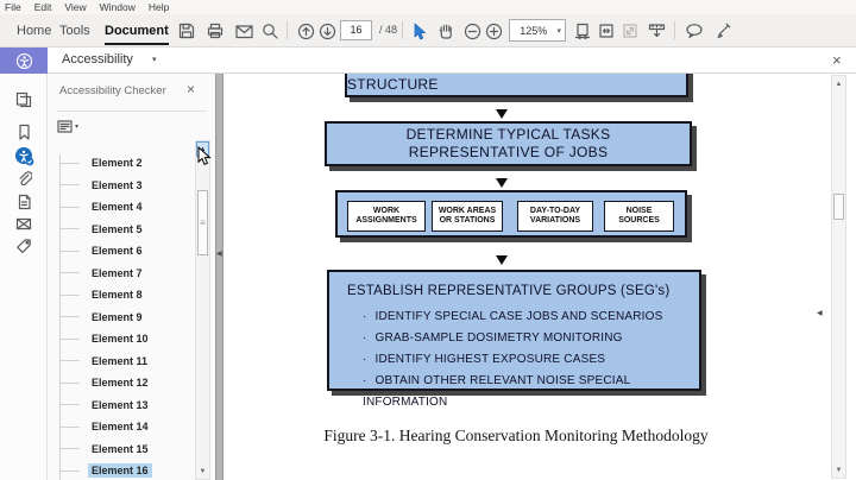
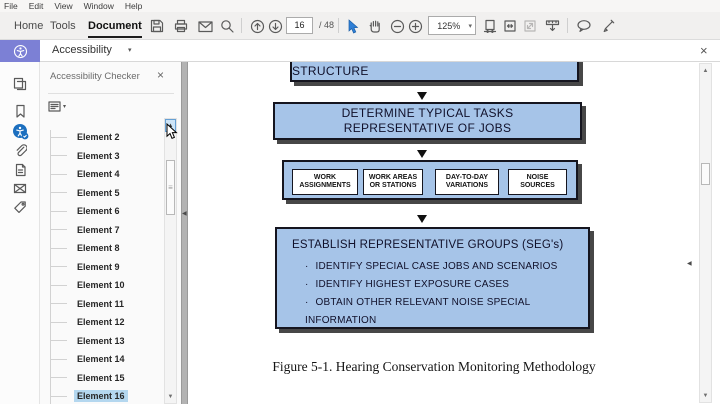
  File
  Edit
  View
  Window
  Help
  Home
  Tools
  Document
  16
  / 48
  125%
  Accessibility
  ×
  Accessibility Checker
  ×
  Element 2
  Element 3
  Element 4
  Element 5
  Element 6
  Element 7
  Element 8
  Element 9
  Element 10
  Element 11
  Element 12
  Element 13
  Element 14
  Element 15
  Element 16
  ≡
  DETERMINE TYPICAL TASKS
  REPRESENTATIVE OF JOBS
  ESTABLISH REPRESENTATIVE GROUPS (SEG's)
  · IDENTIFY SPECIAL CASE JOBS AND SCENARIOS
- · GRAB-SAMPLE DOSIMETRY MONITORING
  · IDENTIFY HIGHEST EXPOSURE CASES
  · OBTAIN OTHER RELEVANT NOISE SPECIAL INFORMATION
- Figure 3-1. Hearing Conservation Monitoring Methodology
+ Figure 5-1. Hearing Conservation Monitoring Methodology
